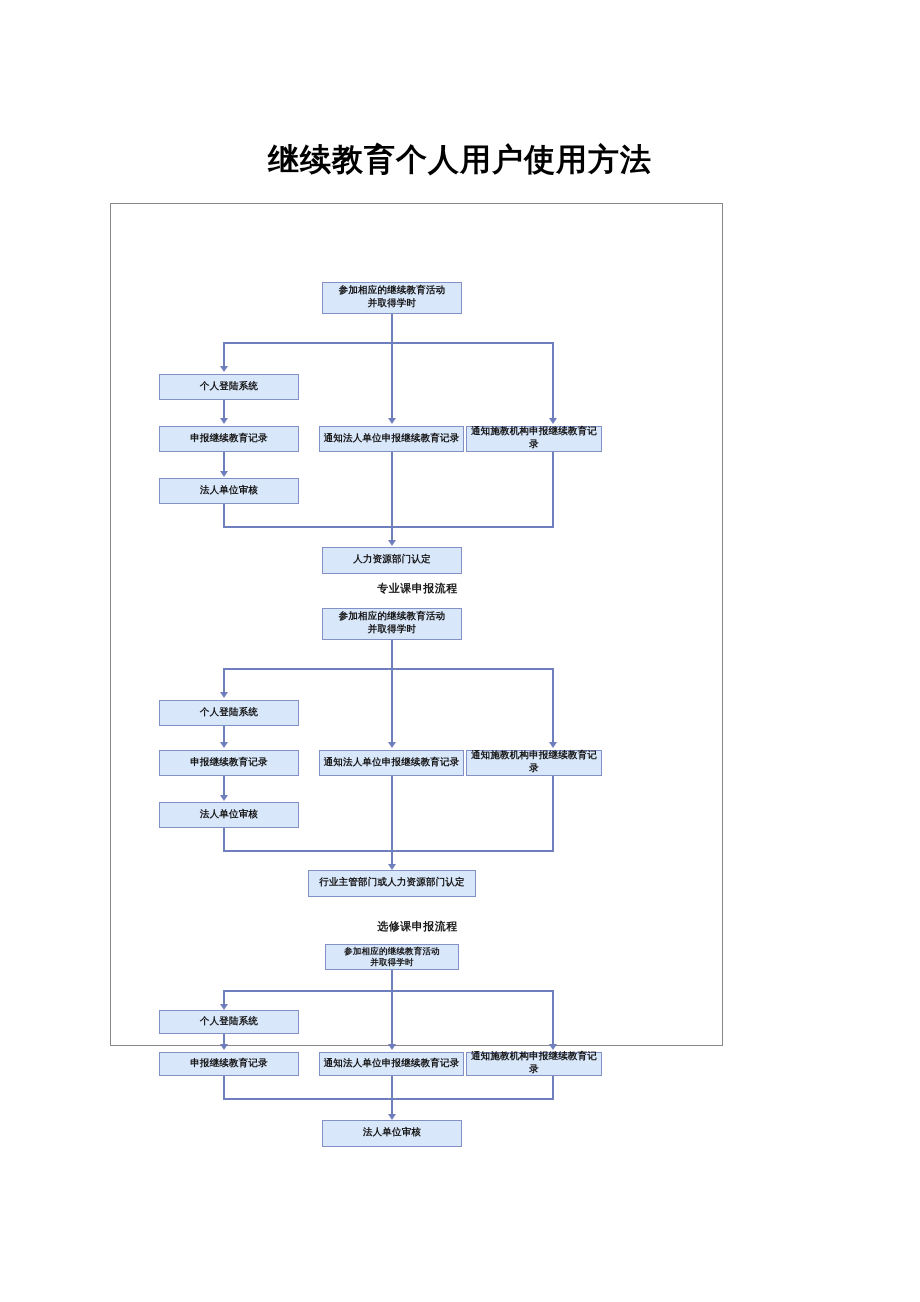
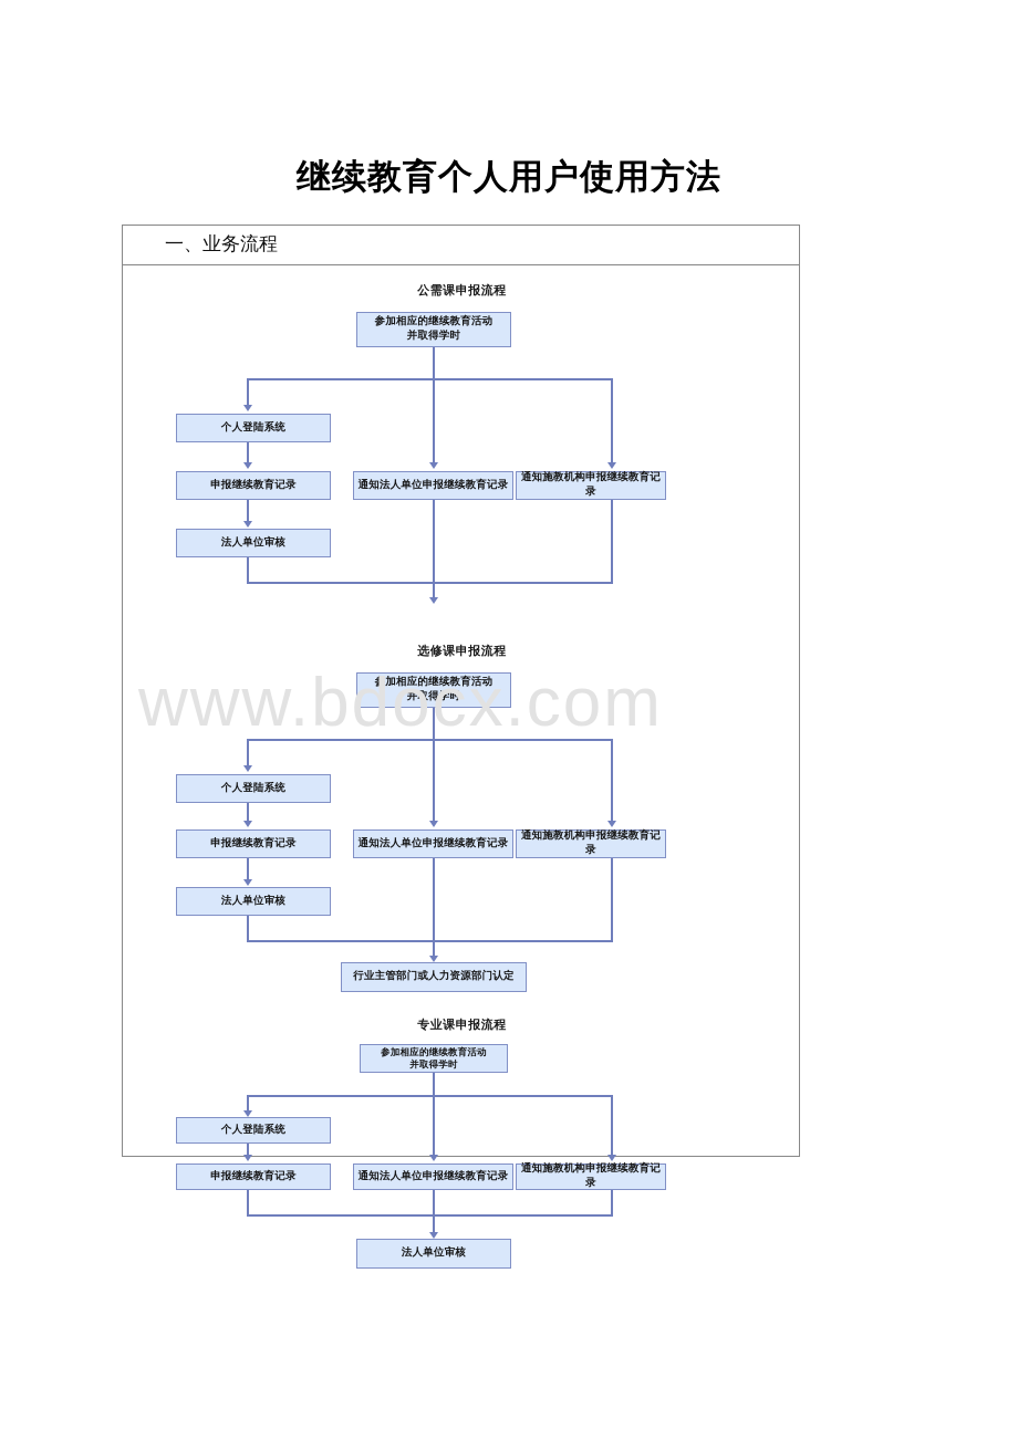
  继续教育个人用户使用方法
+ www.bdocx.com
+ 一、业务流程
+ 公需课申报流程
  参加相应的继续教育活动
  并取得学时
  个人登陆系统
  申报继续教育记录
  通知法人单位申报继续教育记录
  通知施教机构申报继续教育记录
  法人单位审核
- 人力资源部门认定
- 专业课申报流程
+ 选修课申报流程
  参加相应的继续教育活动
  并取得学时
  个人登陆系统
  申报继续教育记录
  通知法人单位申报继续教育记录
  通知施教机构申报继续教育记录
  法人单位审核
  行业主管部门或人力资源部门认定
- 选修课申报流程
+ 专业课申报流程
  参加相应的继续教育活动
  并取得学时
  个人登陆系统
  申报继续教育记录
  通知法人单位申报继续教育记录
  通知施教机构申报继续教育记录
  法人单位审核
